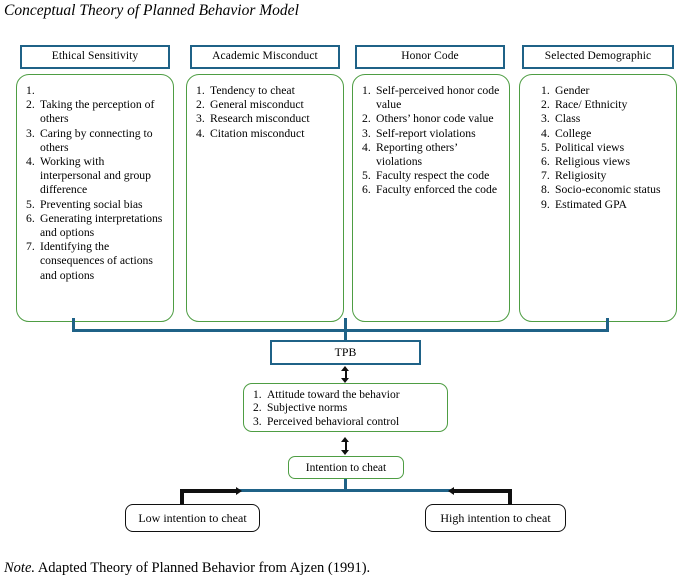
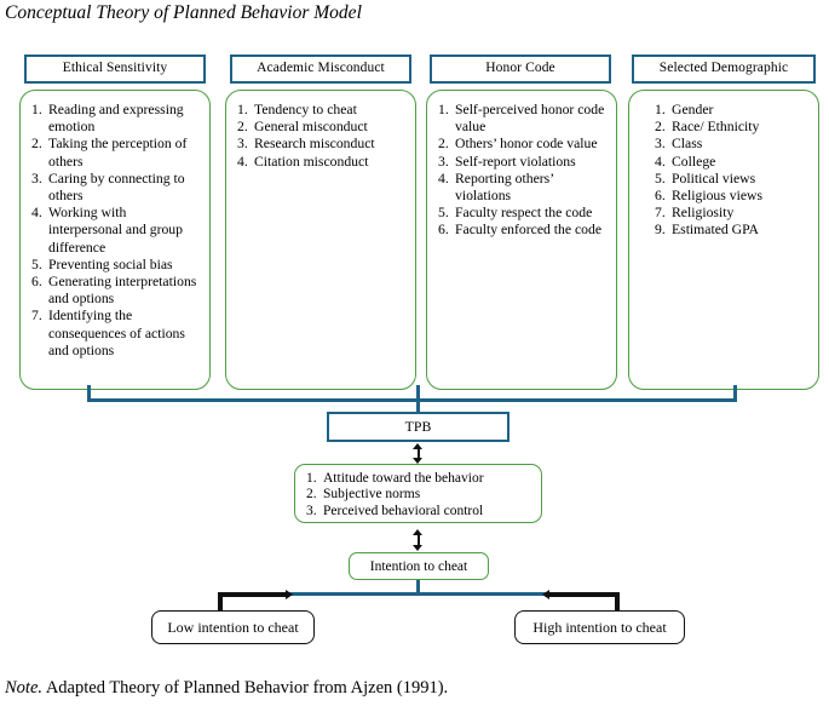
  Conceptual Theory of Planned Behavior Model
  Ethical Sensitivity
  1.
+ Reading and expressing emotion
  2.
  Taking the perception of others
  3.
  Caring by connecting to others
  4.
  Working with interpersonal and group difference
  5.
  Preventing social bias
  6.
  Generating interpretations and options
  7.
  Identifying the consequences of actions and options
  Academic Misconduct
  1.
  Tendency to cheat
  2.
  General misconduct
  3.
  Research misconduct
  4.
  Citation misconduct
  Honor Code
  1.
  Self-perceived honor code value
  2.
  Others’ honor code value
  3.
  Self-report violations
  4.
  Reporting others’ violations
  5.
  Faculty respect the code
  6.
  Faculty enforced the code
  Selected Demographic
  1.
  Gender
  2.
  Race/ Ethnicity
  3.
  Class
  4.
  College
  5.
  Political views
  6.
  Religious views
  7.
  Religiosity
- 8.
- Socio-economic status
  9.
  Estimated GPA
  TPB
  1.
  Attitude toward the behavior
  2.
  Subjective norms
  3.
  Perceived behavioral control
  Intention to cheat
  Low intention to cheat
  High intention to cheat
  Note. Adapted Theory of Planned Behavior from Ajzen (1991).
